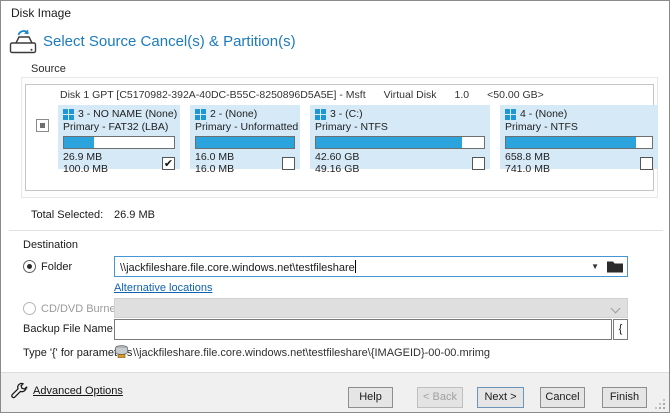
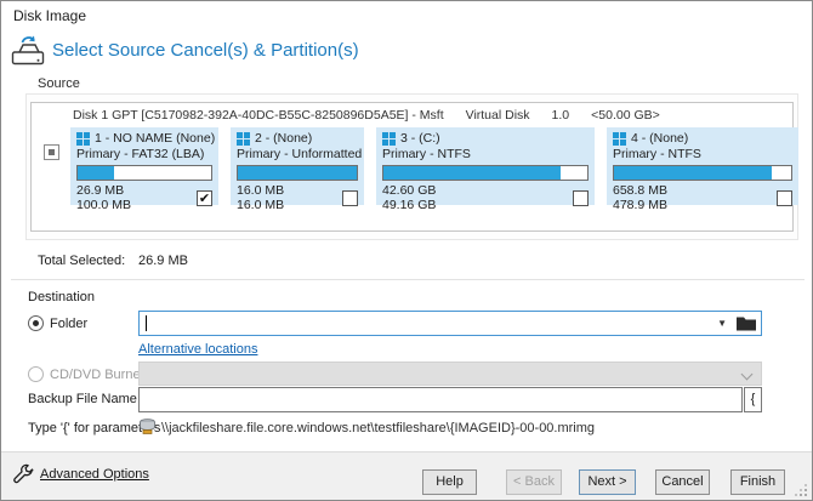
  Disk Image
  Select Source Cancel(s) & Partition(s)
  Source
  Disk 1 GPT [C5170982-392A-40DC-B55C-8250896D5A5E] - Msft Virtual Disk 1.0 <50.00 GB>
- 3 - NO NAME (None)
+ 1 - NO NAME (None)
  Primary - FAT32 (LBA)
  26.9 MB
  100.0 MB
  ✔
  2 - (None)
  Primary - Unformatted
  16.0 MB
  16.0 MB
  3 - (C:)
  Primary - NTFS
  42.60 GB
  49.16 GB
  4 - (None)
  Primary - NTFS
  658.8 MB
- 741.0 MB
+ 478.9 MB
  Total Selected:
  26.9 MB
  Destination
  Folder
- \\jackfileshare.file.core.windows.net\testfileshare
  ▼
  Alternative locations
  CD/DVD Burne
  Backup File Name
  {
  Type '{' for parames
  \\jackfileshare.file.core.windows.net\testfileshare\{IMAGEID}-00-00.mrimg
  Advanced Options
  Help
  < Back
  Next >
  Cancel
  Finish
